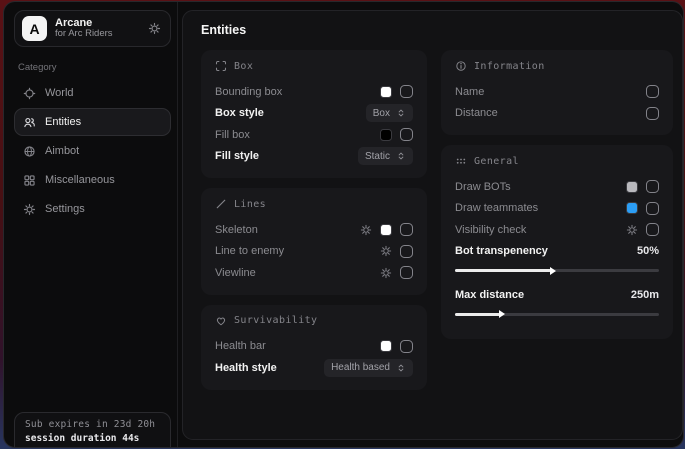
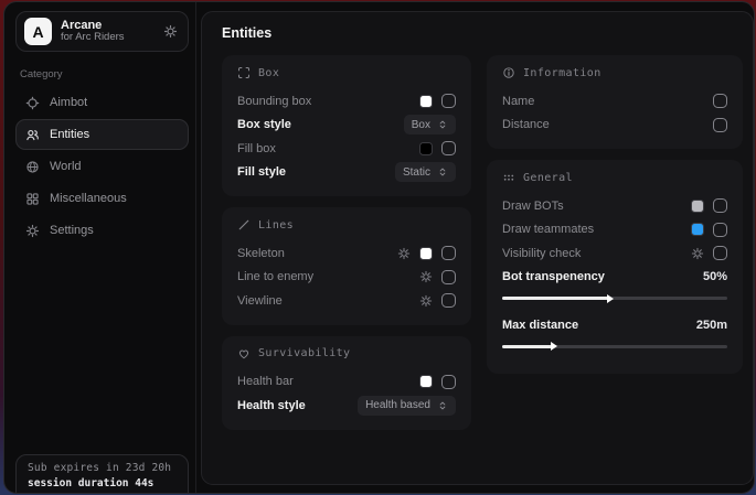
  A
  Arcane
  for Arc Riders
  Category
- World
+ Aimbot
  Entities
- Aimbot
+ World
  Miscellaneous
  Settings
  Sub expires in 23d 20h
  session duration 44s
  Entities
  Box
  Bounding box
  Box style
  Box
  Fill box
  Fill style
  Static
  Lines
  Skeleton
  Line to enemy
  Viewline
  Survivability
  Health bar
  Health style
  Health based
  Information
  Name
  Distance
  General
  Draw BOTs
  Draw teammates
  Visibility check
  Bot transpenency
  50%
  Max distance
  250m
